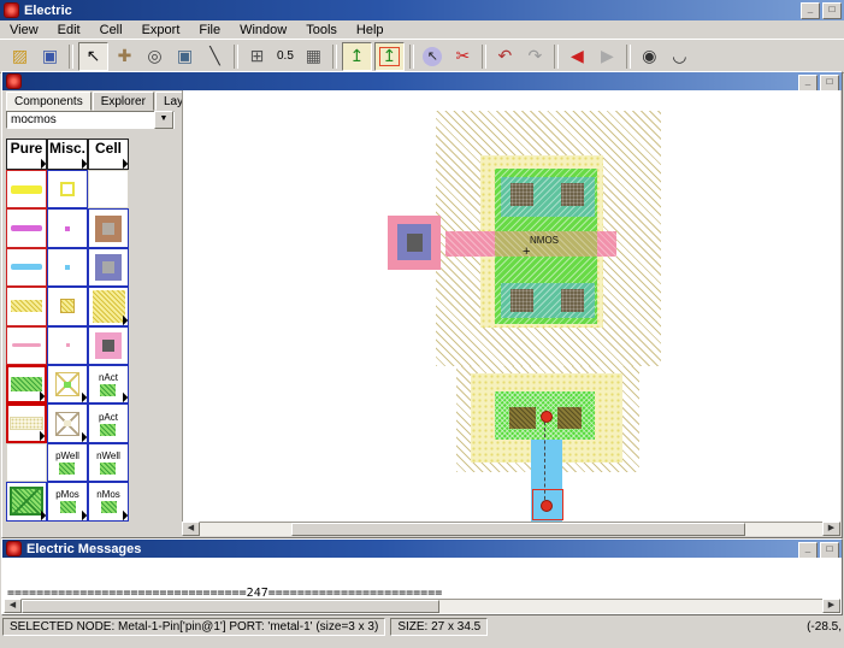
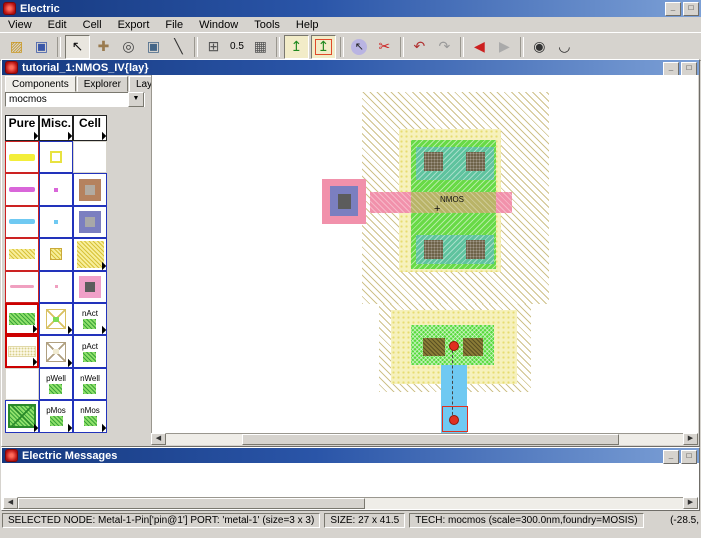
  Electric
  _
  □
  View
  Edit
  Cell
  Export
  File
  Window
  Tools
  Help
  ▨
  ▣
  ↖
  ✚
  ◎
  ▣
  ╲
  ⊞
  0.5
  ▦
  ↥
  ↥
  ↖
  ✂
  ↶
  ↷
  ◀
  ▶
  ◉
  ◡
+ tutorial_1:NMOS_IV{lay}
  _
  □
  Components
  Explorer
  mocmos
  Pure
  Misc.
  Cell
  nAct
  pAct
  pWell
  nWell
  pMos
  nMos
  NMOS
  +
  Electric Messages
  _
  □
- =================================247========================
  SELECTED NODE: Metal-1-Pin['pin@1'] PORT: 'metal-1' (size=3 x 3)
- SIZE: 27 x 34.5
+ SIZE: 27 x 41.5
+ TECH: mocmos (scale=300.0nm,foundry=MOSIS)
  (-28.5,
